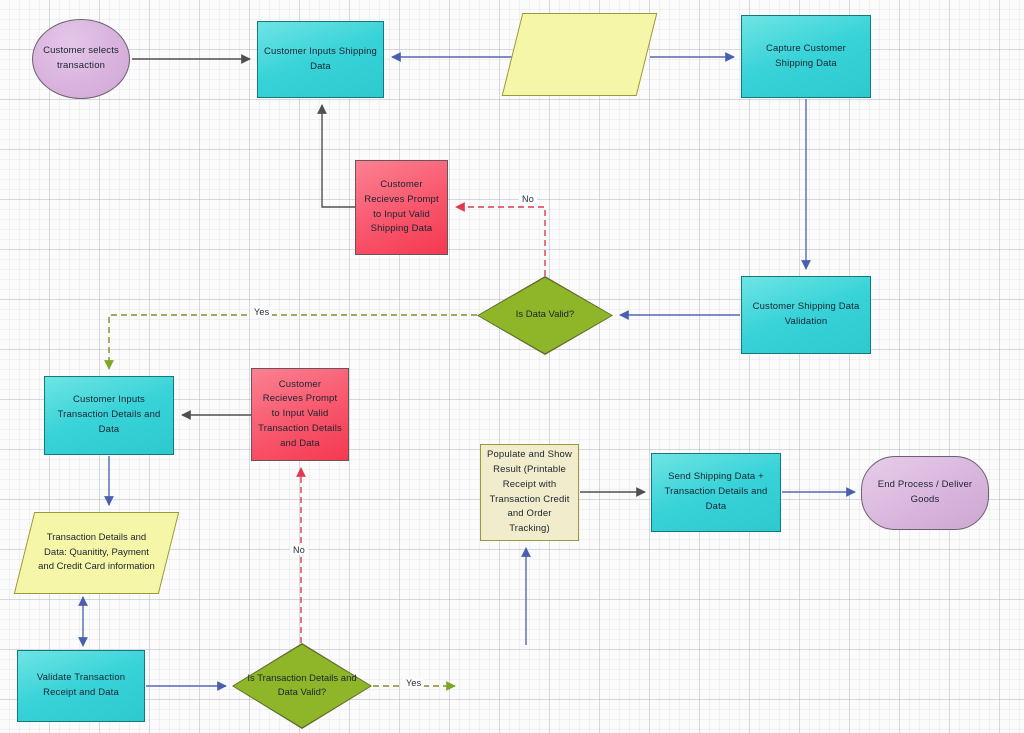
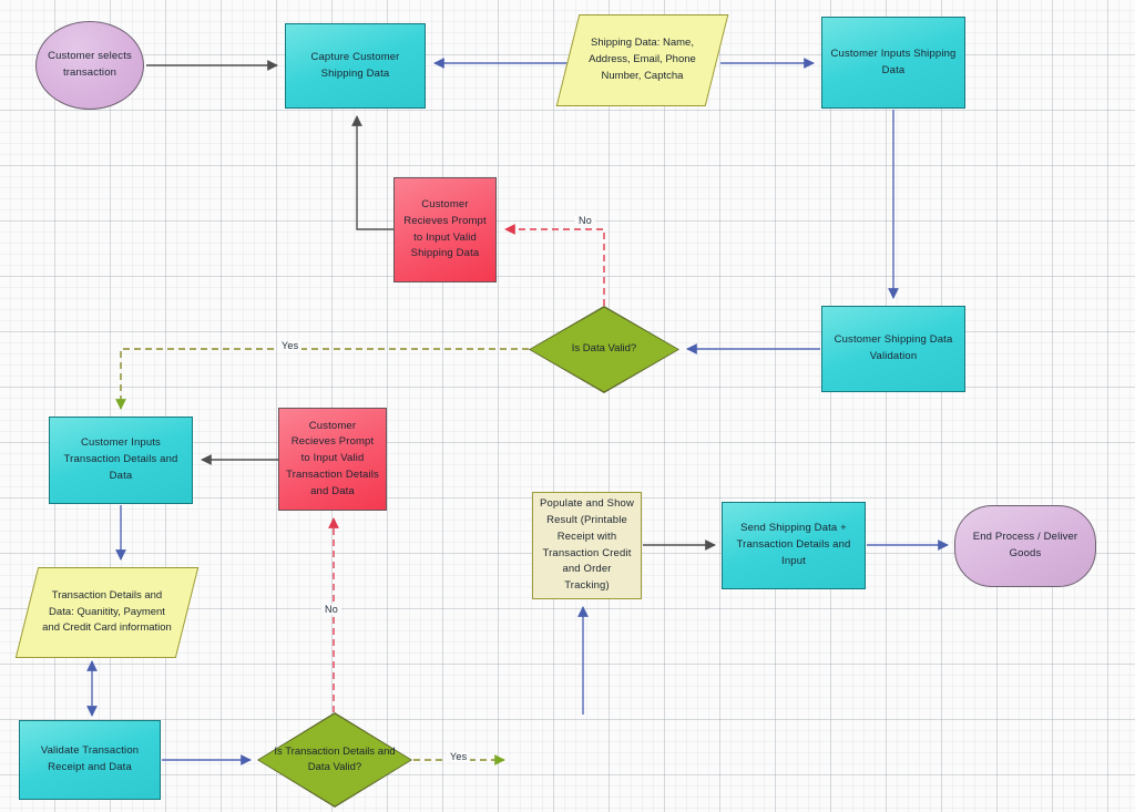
  Customer selects transaction
- Customer Inputs Shipping Data
+ Capture Customer Shipping Data
+ Shipping Data: Name, Address, Email, Phone Number, Captcha
- Capture Customer Shipping Data
+ Customer Inputs Shipping Data
  Customer Recieves Prompt to Input Valid Shipping Data
  Is Data Valid?
  Customer Shipping Data Validation
  Customer Inputs Transaction Details and Data
  Customer Recieves Prompt to Input Valid Transaction Details and Data
  Transaction Details and Data: Quanitity, Payment and Credit Card information
  Validate Transaction Receipt and Data
  Is Transaction Details and Data Valid?
  Populate and Show Result (Printable Receipt with Transaction Credit and Order Tracking)
- Send Shipping Data + Transaction Details and Data
+ Send Shipping Data + Transaction Details and Input
  End Process / Deliver Goods
  No
  Yes
  No
  Yes
